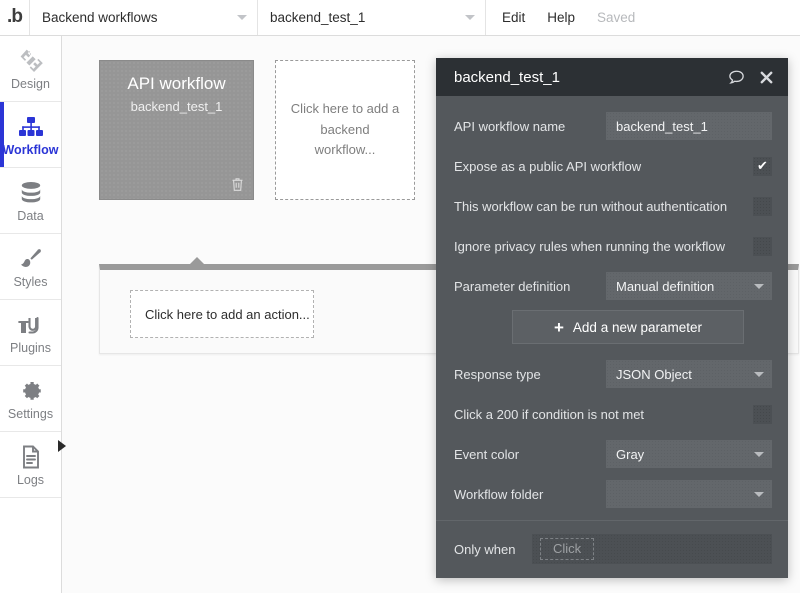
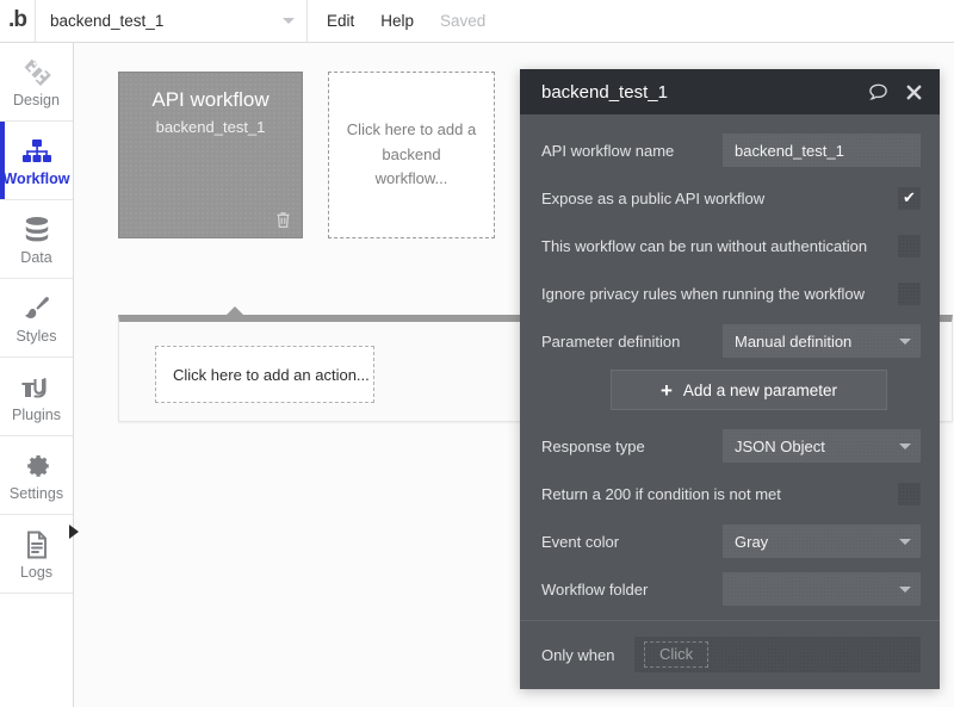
  .b
- Backend workflows
  backend_test_1
  Edit
  Help
  Saved
  Design
  Workflow
  Data
  Styles
  Plugins
  Settings
  Logs
  API workflow
  backend_test_1
  Click here to add a backend workflow...
  Click here to add an action...
  backend_test_1
  API workflow name
  backend_test_1
  Expose as a public API workflow
  ✔
  This workflow can be run without authentication
  Ignore privacy rules when running the workflow
  Parameter definition
  Manual definition
  +
  Add a new parameter
  Response type
  JSON Object
- Click a 200 if condition is not met
+ Return a 200 if condition is not met
  Event color
  Gray
  Workflow folder
  Only when
  Click
